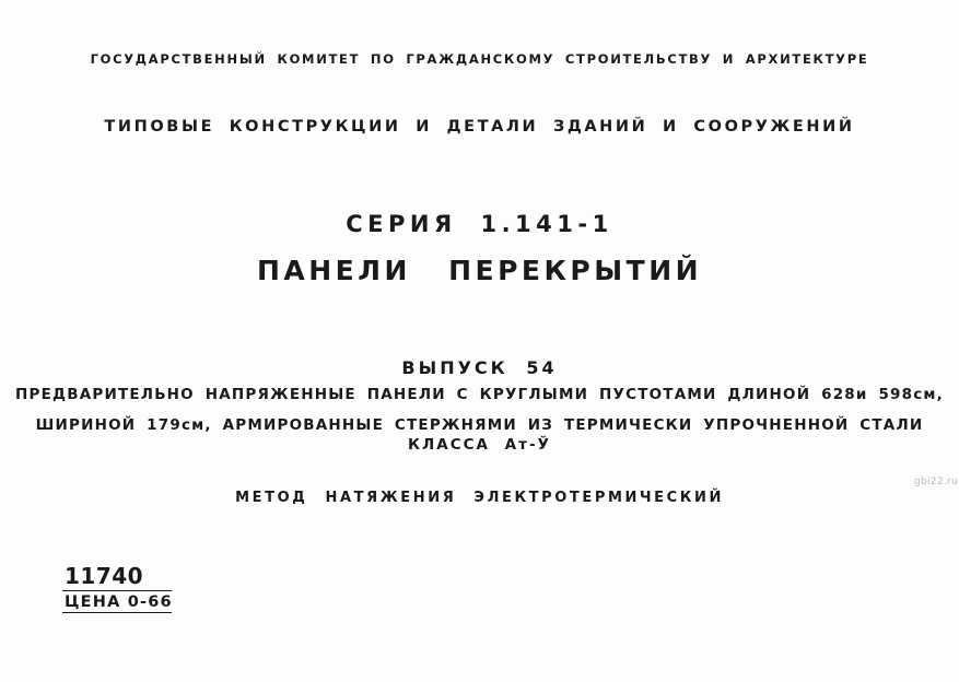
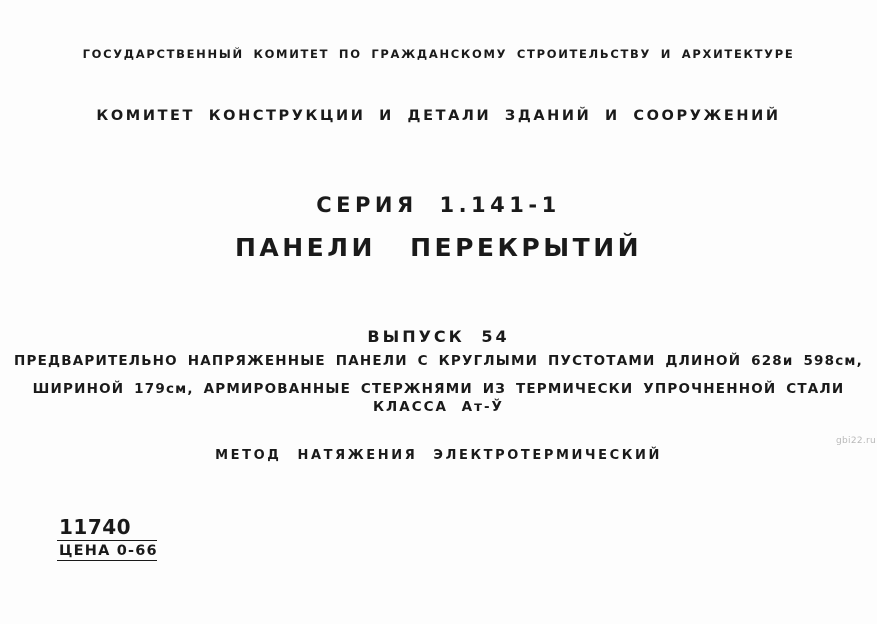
  ГОСУДАРСТВЕННЫЙ КОМИТЕТ ПО ГРАЖДАНСКОМУ СТРОИТЕЛЬСТВУ И АРХИТЕКТУРЕ
- ТИПОВЫЕ КОНСТРУКЦИИ И ДЕТАЛИ ЗДАНИЙ И СООРУЖЕНИЙ
+ КОМИТЕТ КОНСТРУКЦИИ И ДЕТАЛИ ЗДАНИЙ И СООРУЖЕНИЙ
  СЕРИЯ 1.141-1
  ПАНЕЛИ ПЕРЕКРЫТИЙ
  ВЫПУСК 54
  ПРЕДВАРИТЕЛЬНО НАПРЯЖЕННЫЕ ПАНЕЛИ С КРУГЛЫМИ ПУСТОТАМИ ДЛИНОЙ 628и 598см,
  ШИРИНОЙ 179см, АРМИРОВАННЫЕ СТЕРЖНЯМИ ИЗ ТЕРМИЧЕСКИ УПРОЧНЕННОЙ СТАЛИ
  КЛАССА Ат-Ў
  МЕТОД НАТЯЖЕНИЯ ЭЛЕКТРОТЕРМИЧЕСКИЙ
  gbi22.ru
  11740
  ЦЕНА 0-66
